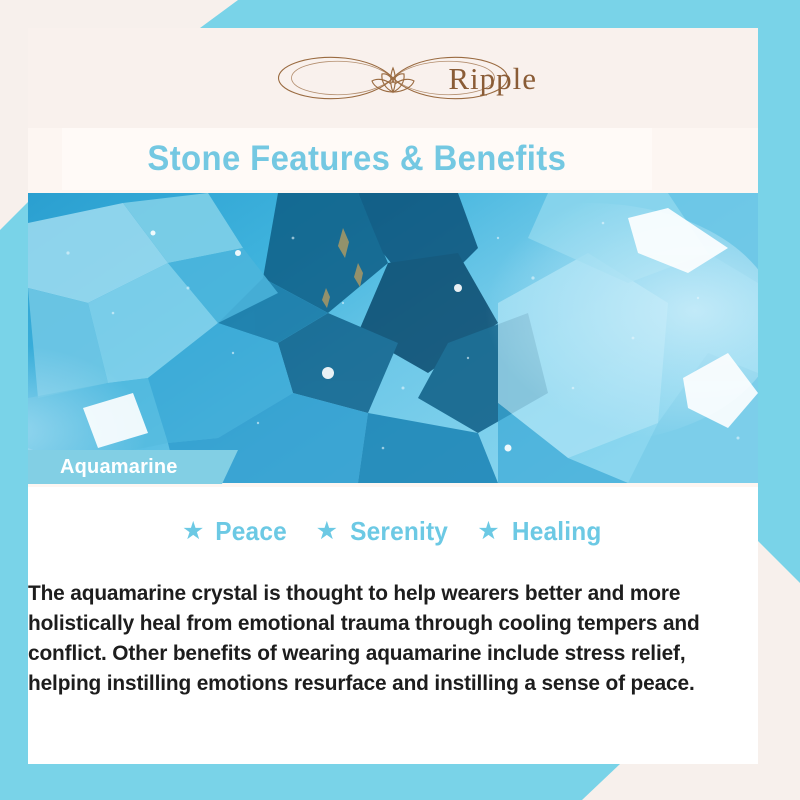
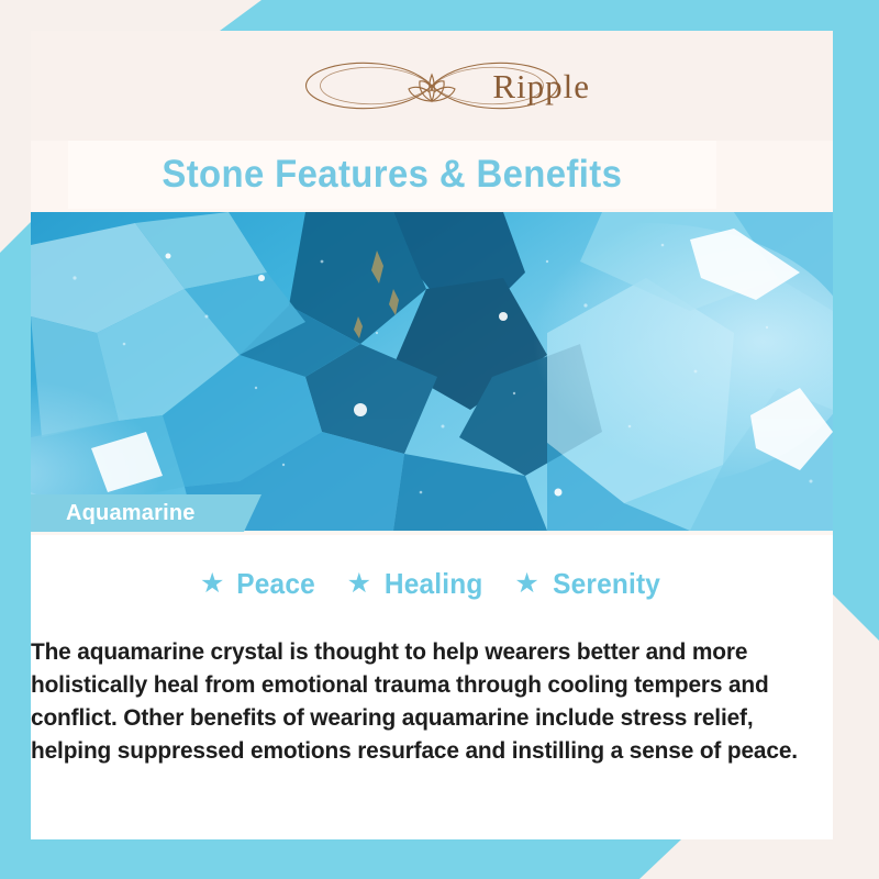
  Ripple
  Stone Features & Benefits
  Aquamarine
  ★
  Peace
  ★
- Serenity
+ Healing
  ★
- Healing
+ Serenity
- The aquamarine crystal is thought to help wearers better and more holistically heal from emotional trauma through cooling tempers and conflict. Other benefits of wearing aquamarine include stress relief, helping instilling emotions resurface and instilling a sense of peace.
+ The aquamarine crystal is thought to help wearers better and more holistically heal from emotional trauma through cooling tempers and conflict. Other benefits of wearing aquamarine include stress relief, helping suppressed emotions resurface and instilling a sense of peace.
